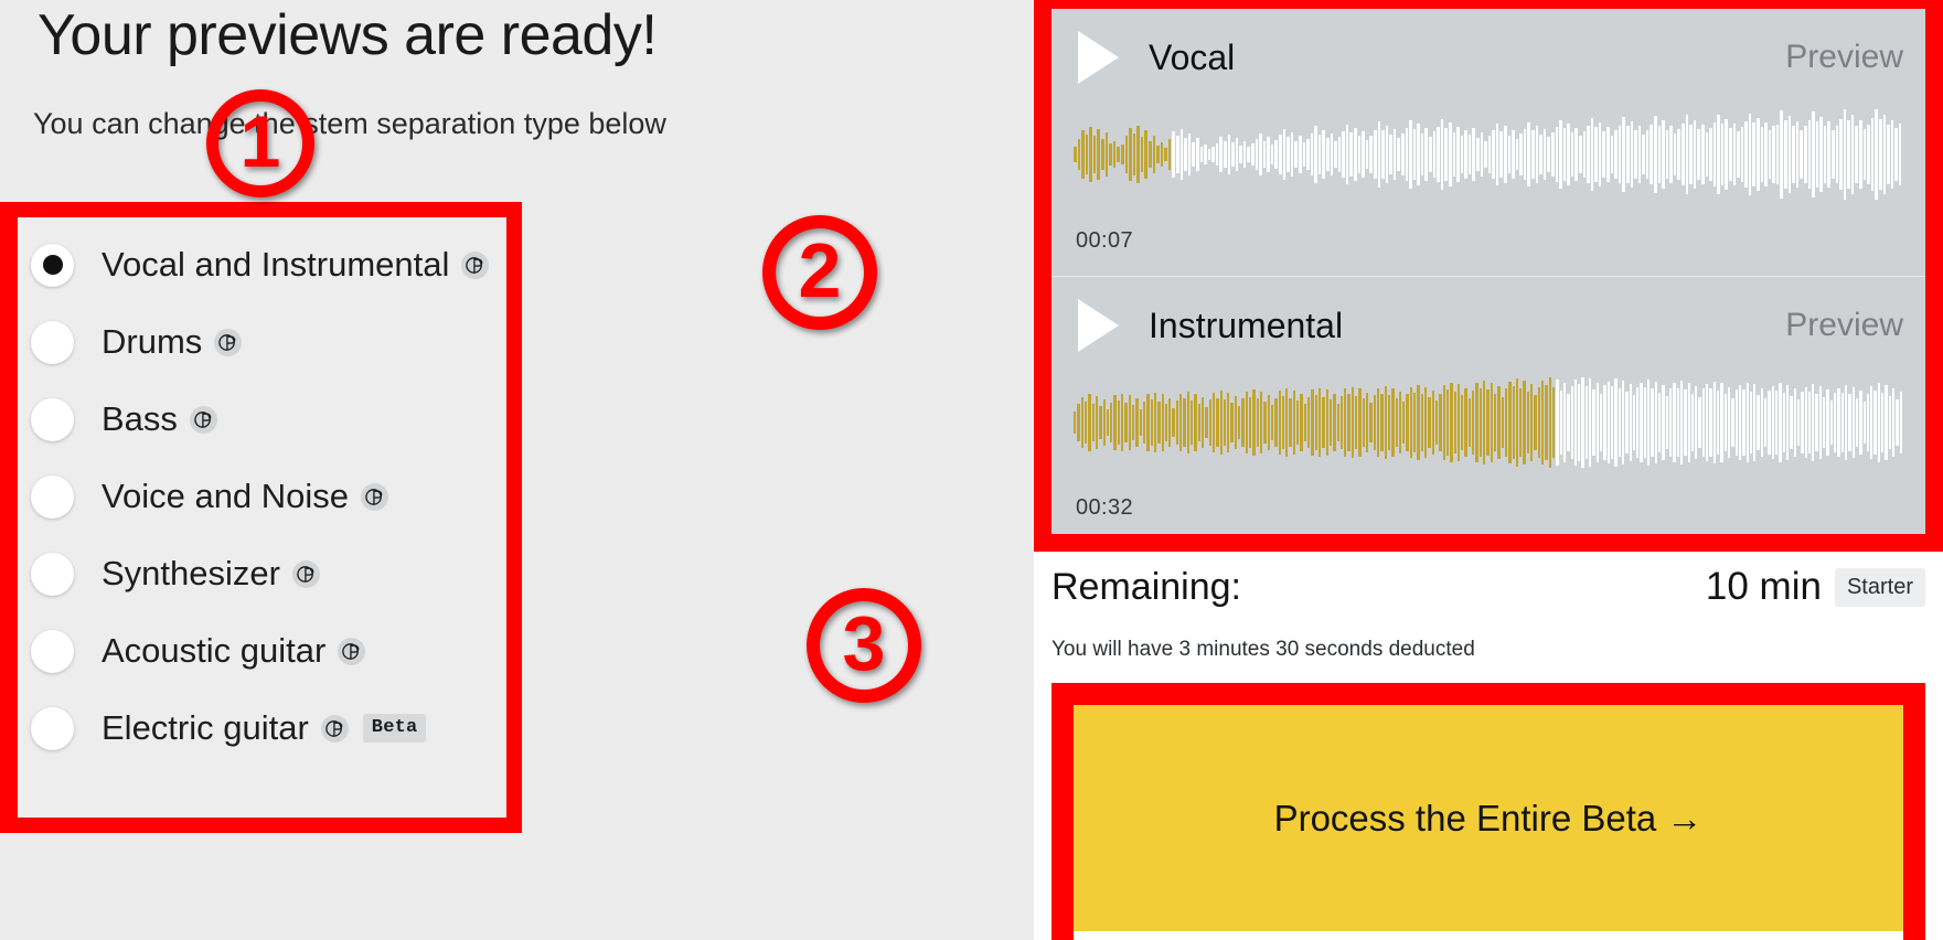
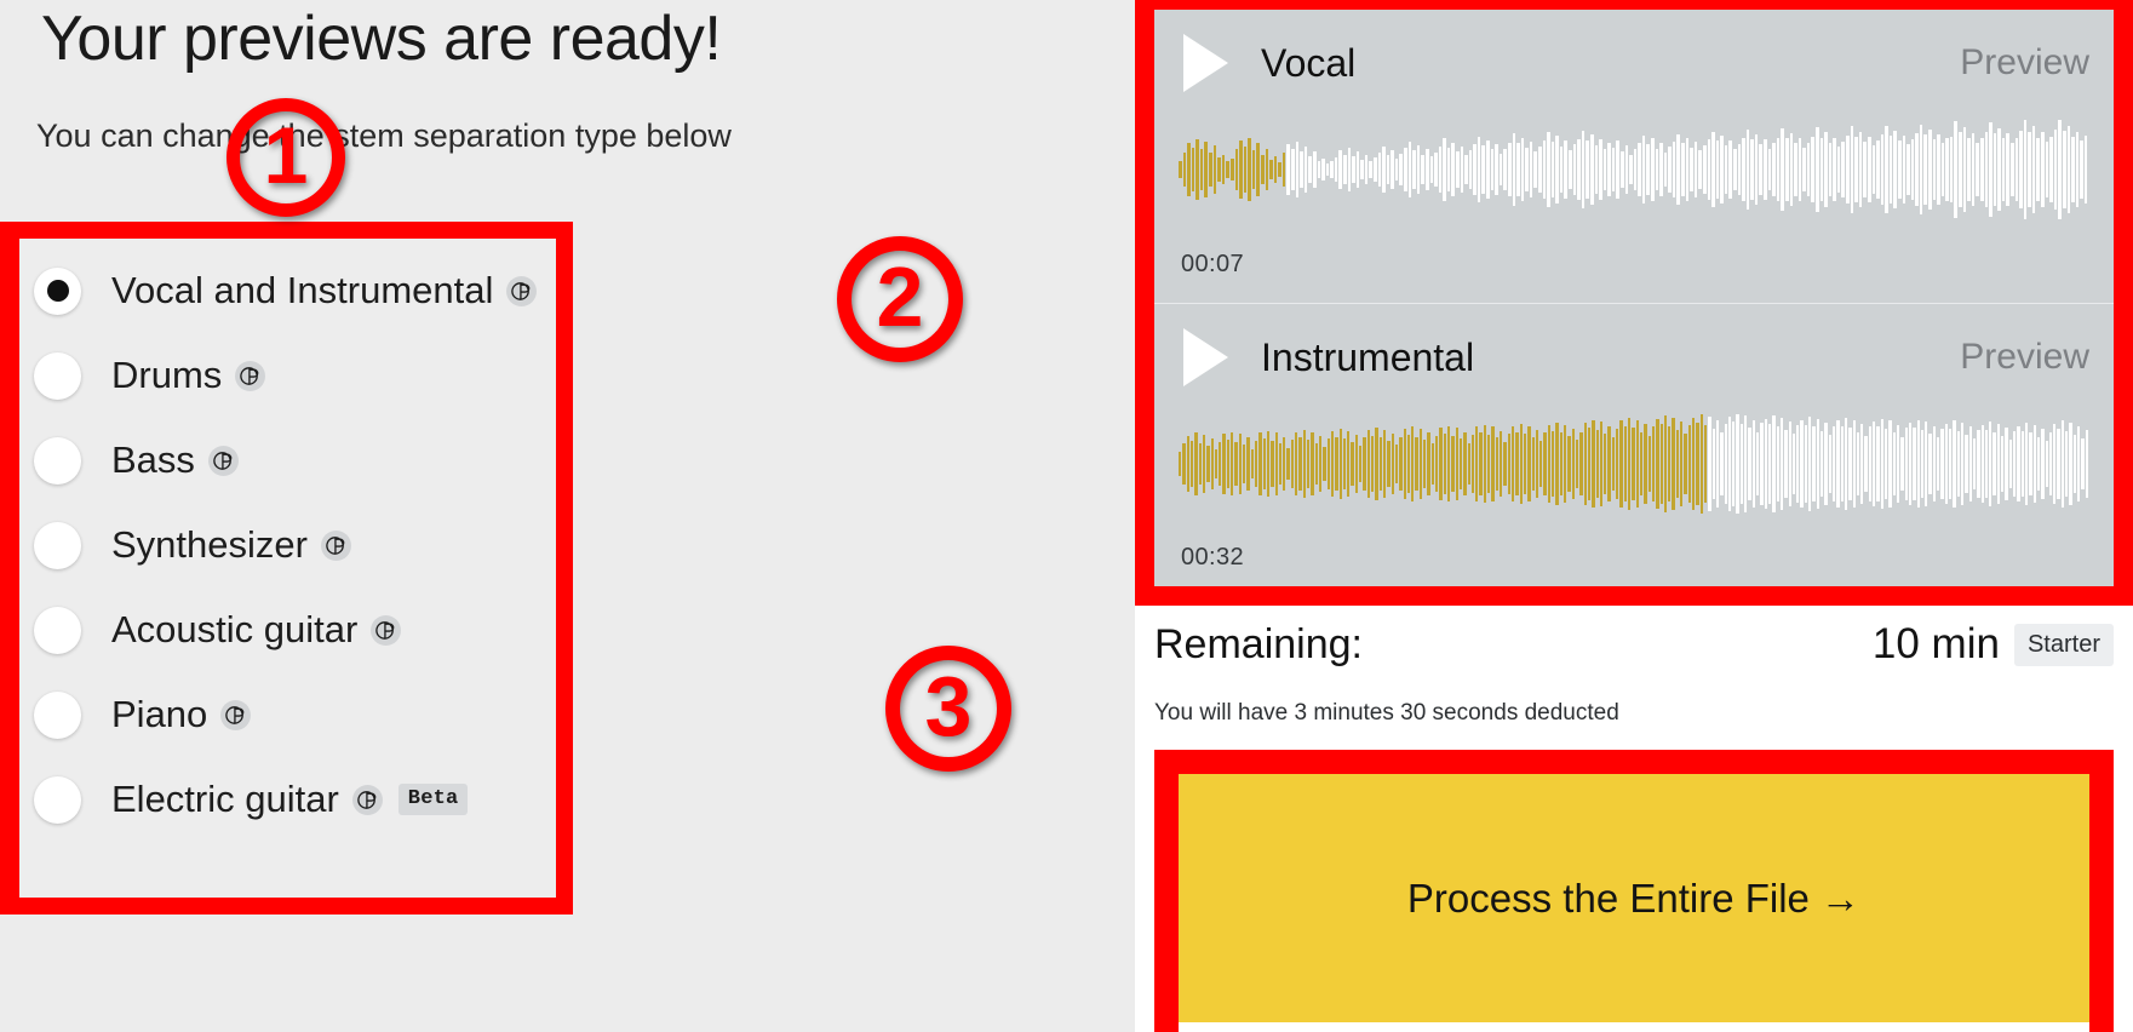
  Your previews are ready!
  You can change the stem separation type below
  Vocal and Instrumental
  Drums
  Bass
- Voice and Noise
  Synthesizer
  Acoustic guitar
+ Piano
  Electric guitar
  Beta
  Vocal
  Preview
  00:07
  Instrumental
  Preview
  00:32
  Remaining:
  10 min
  Starter
  You will have 3 minutes 30 seconds deducted
- Process the Entire Beta →
+ Process the Entire File →
  1
  2
  3
